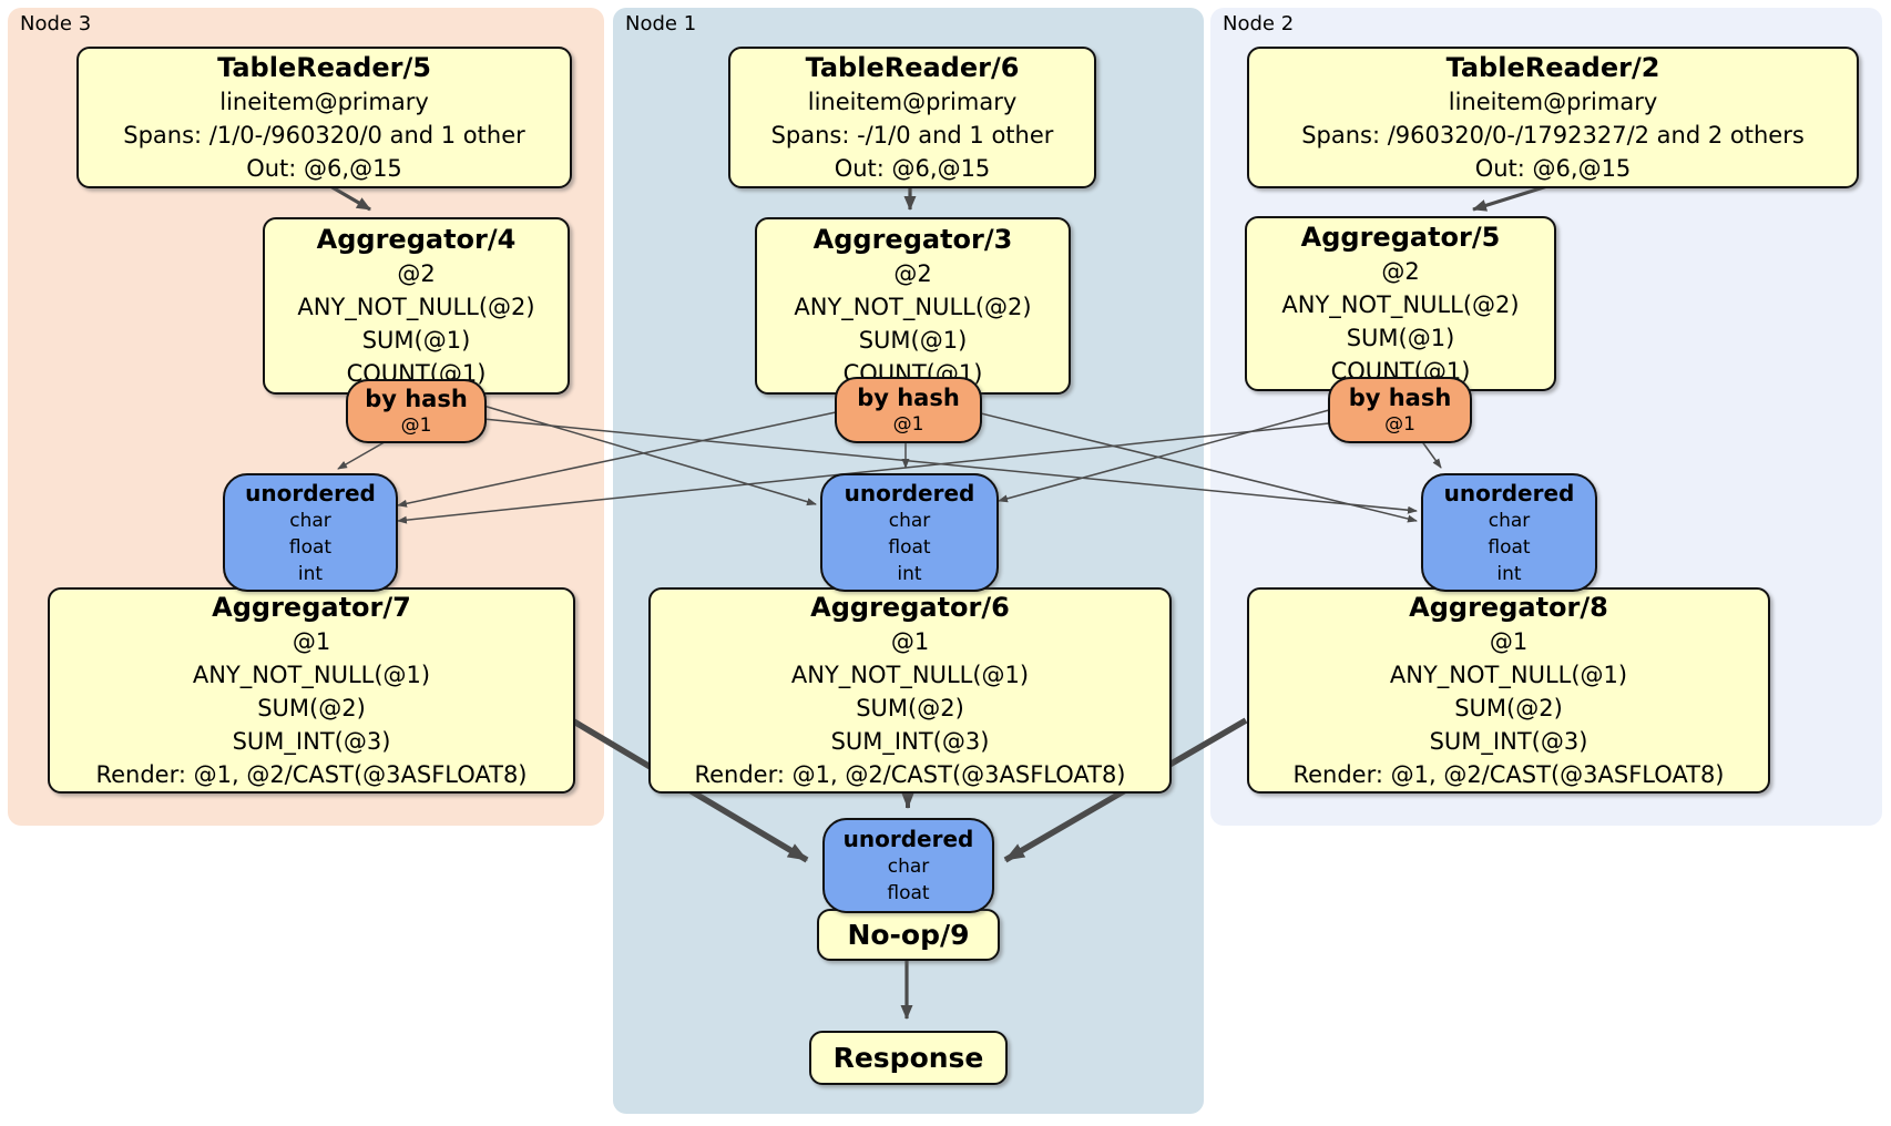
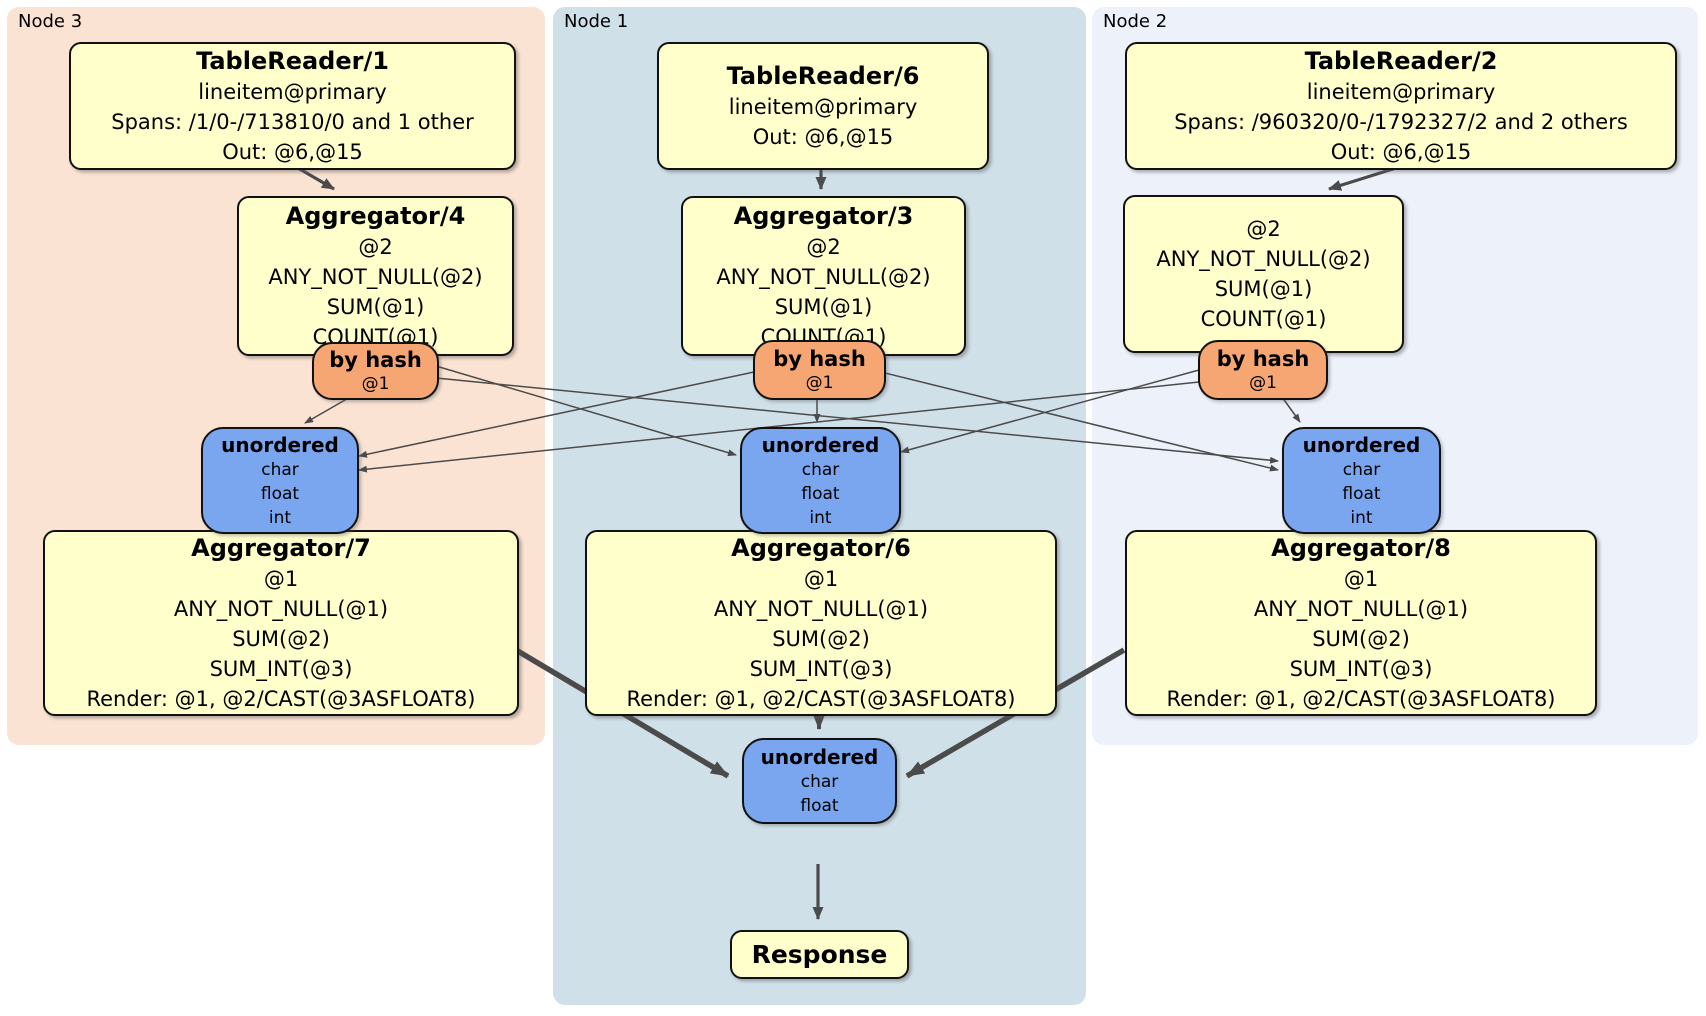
  Node 3
  Node 1
  Node 2
- TableReader/5
+ TableReader/1
  lineitem@primary
- Spans: /1/0-/960320/0 and 1 other
+ Spans: /1/0-/713810/0 and 1 other
  Out: @6,@15
  Aggregator/4
  @2
  ANY_NOT_NULL(@2)
  SUM(@1)
  COUNT(@1)
  by hash
  @1
  unordered
  char
  float
  int
  Aggregator/7
  @1
  ANY_NOT_NULL(@1)
  SUM(@2)
  SUM_INT(@3)
  Render: @1, @2/CAST(@3ASFLOAT8)
  TableReader/6
  lineitem@primary
- Spans: -/1/0 and 1 other
  Out: @6,@15
  Aggregator/3
  @2
  ANY_NOT_NULL(@2)
  SUM(@1)
  COUNT(@1)
  by hash
  @1
  unordered
  char
  float
  int
  Aggregator/6
  @1
  ANY_NOT_NULL(@1)
  SUM(@2)
  SUM_INT(@3)
  Render: @1, @2/CAST(@3ASFLOAT8)
  TableReader/2
  lineitem@primary
  Spans: /960320/0-/1792327/2 and 2 others
  Out: @6,@15
- Aggregator/5
  @2
  ANY_NOT_NULL(@2)
  SUM(@1)
  COUNT(@1)
  by hash
  @1
  unordered
  char
  float
  int
  Aggregator/8
  @1
  ANY_NOT_NULL(@1)
  SUM(@2)
  SUM_INT(@3)
  Render: @1, @2/CAST(@3ASFLOAT8)
  unordered
  char
  float
- No-op/9
  Response
